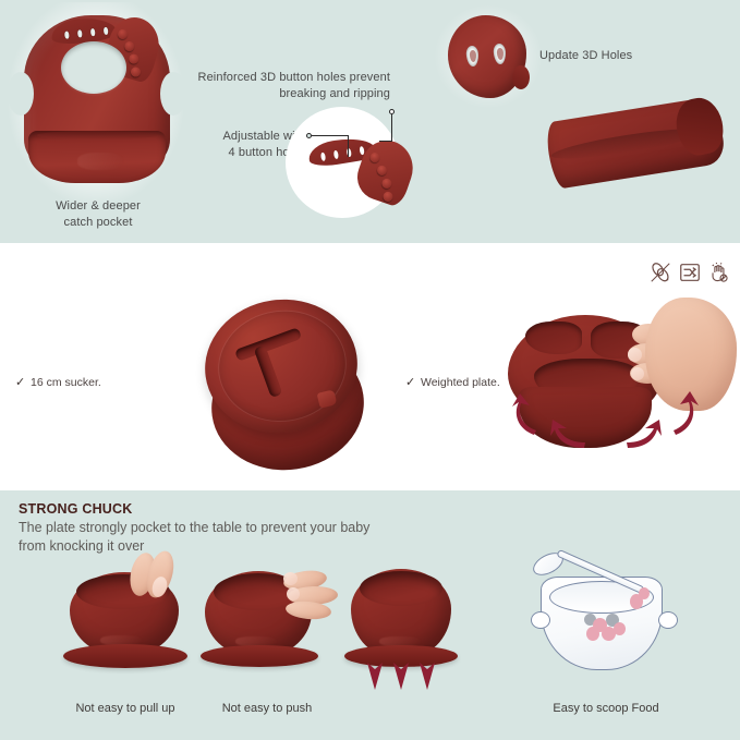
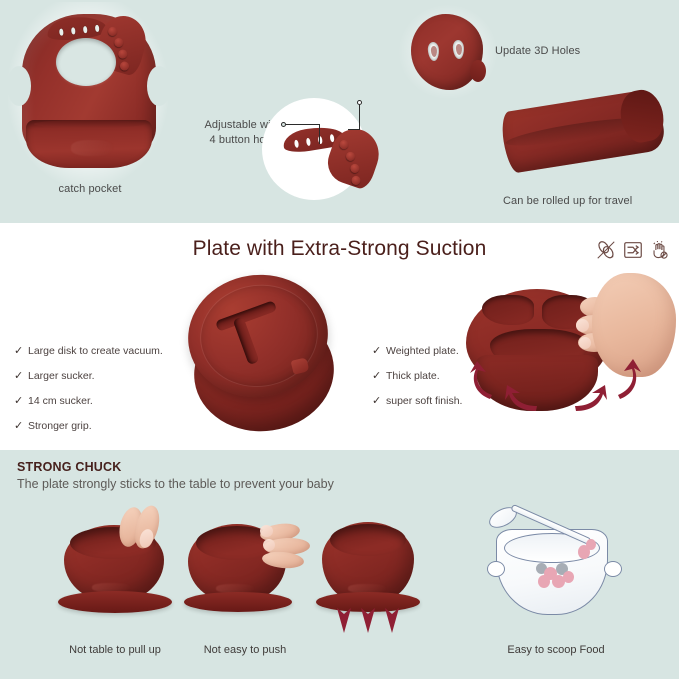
- Wider & deeper
  catch pocket
- Reinforced 3D button holes prevent
- breaking and ripping
  Adjustable w
  Update 3D Holes
+ Can be rolled up for travel
+ Plate with Extra-Strong Suction
+ ✓ Large disk to create vacuum.
+ ✓ Larger sucker.
- ✓ 16 cm sucker.
+ ✓ 14 cm sucker.
+ ✓ Stronger grip.
  ✓ Weighted plate.
+ ✓ Thick plate.
+ ✓ super soft finish.
  STRONG CHUCK
- The plate strongly pocket to the table to prevent your baby
+ The plate strongly sticks to the table to prevent your baby
- from knocking it over
- Not easy to pull up
+ Not table to pull up
  Not easy to push
  Easy to scoop Food
